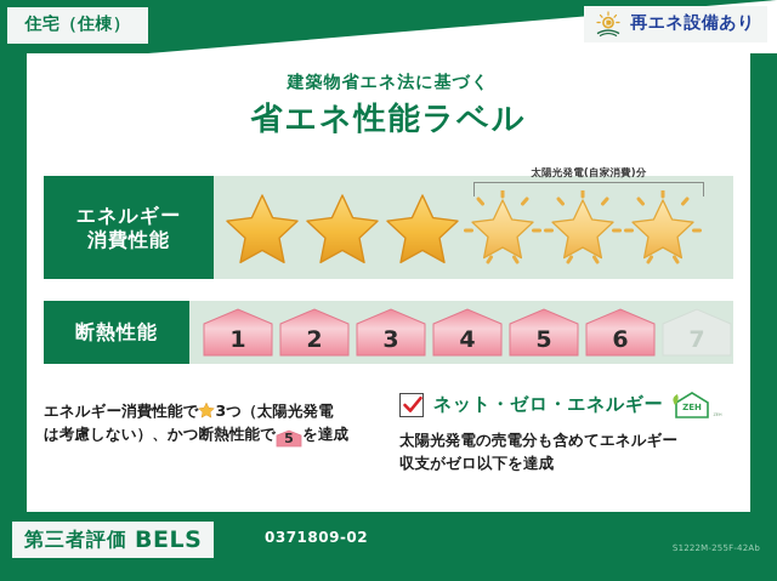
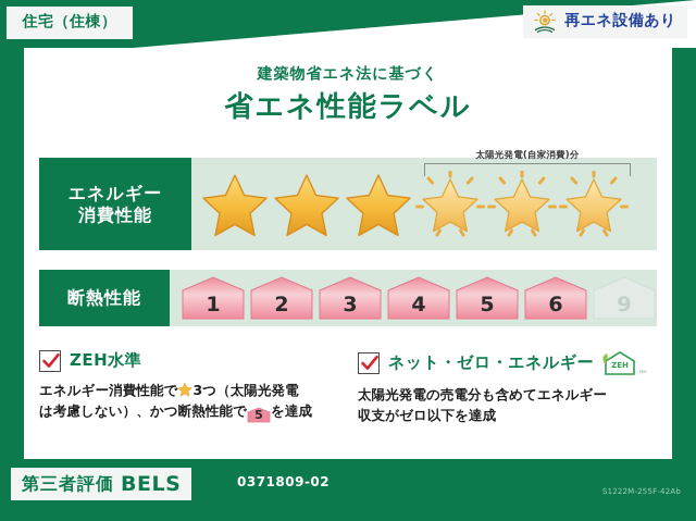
  住宅（住棟）
  再エネ設備あり
  建築物省エネ法に基づく
  省エネ性能ラベル
  エネルギー
  消費性能
  太陽光発電(自家消費)分
  断熱性能
  1
  2
  3
  4
  5
  6
- 7
+ 9
+ ZEH水準
  エネルギー消費性能で 3つ（太陽光発電
  は考慮しない）、かつ断熱性能で 5 を達成
  ネット・ゼロ・エネルギー
  ZEH
  太陽光発電の売電分も含めてエネルギー
  収支がゼロ以下を達成
  第三者評価
  BELS
  0371809-02
  S1222M-255F-42Ab
